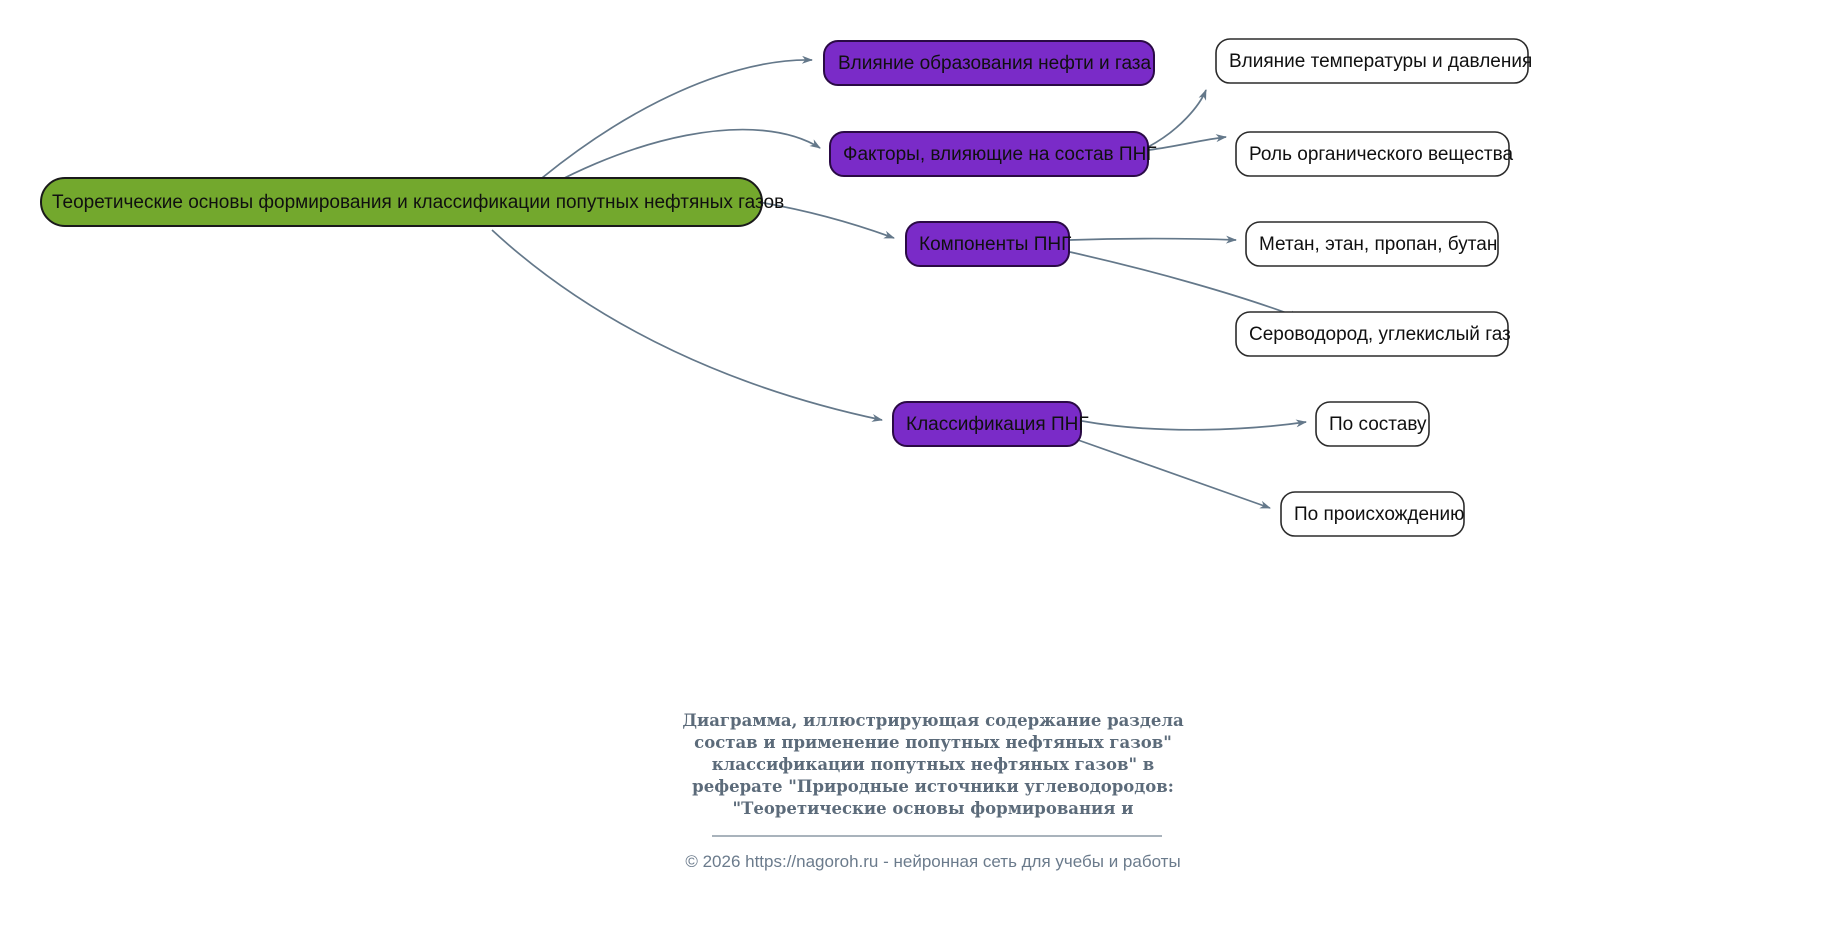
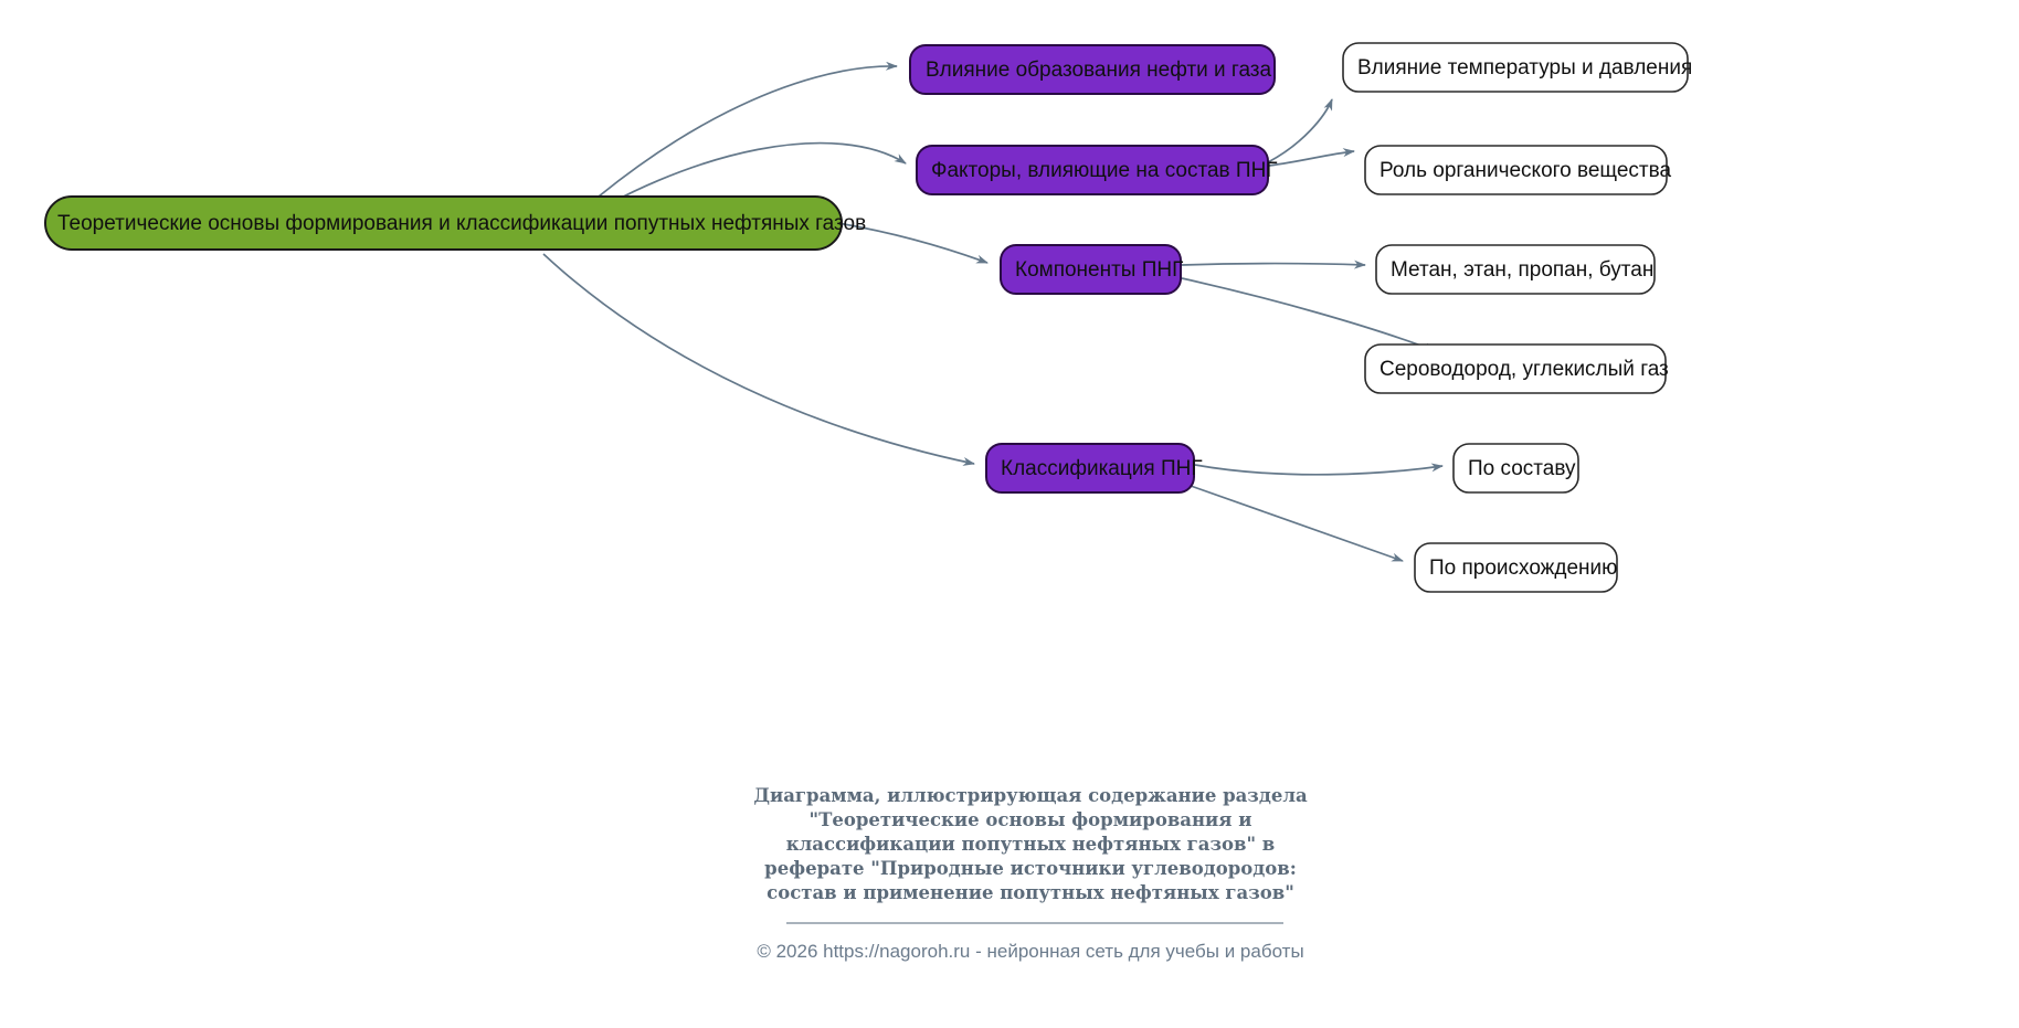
  Теоретические основы формирования и классификации попутных нефтяных газов
  Влияние образования нефти и газа
  Факторы, влияющие на состав ПНГ
  Влияние температуры и давления
  Роль органического вещества
  Компоненты ПНГ
  Метан, этан, пропан, бутан
  Сероводород, углекислый газ
  Классификация ПНГ
  По составу
  По происхождению
  Диаграмма, иллюстрирующая содержание раздела
- состав и применение попутных нефтяных газов"
+ "Теоретические основы формирования и
  классификации попутных нефтяных газов" в
  реферате "Природные источники углеводородов:
- "Теоретические основы формирования и
+ состав и применение попутных нефтяных газов"
  © 2026 https://nagoroh.ru - нейронная сеть для учебы и работы
